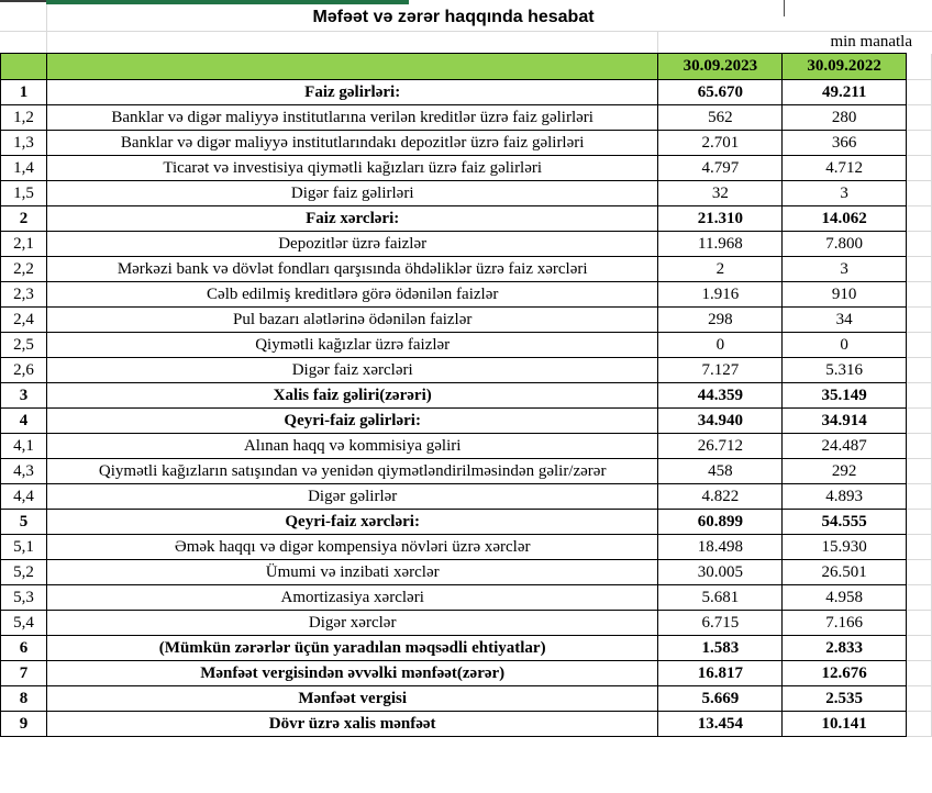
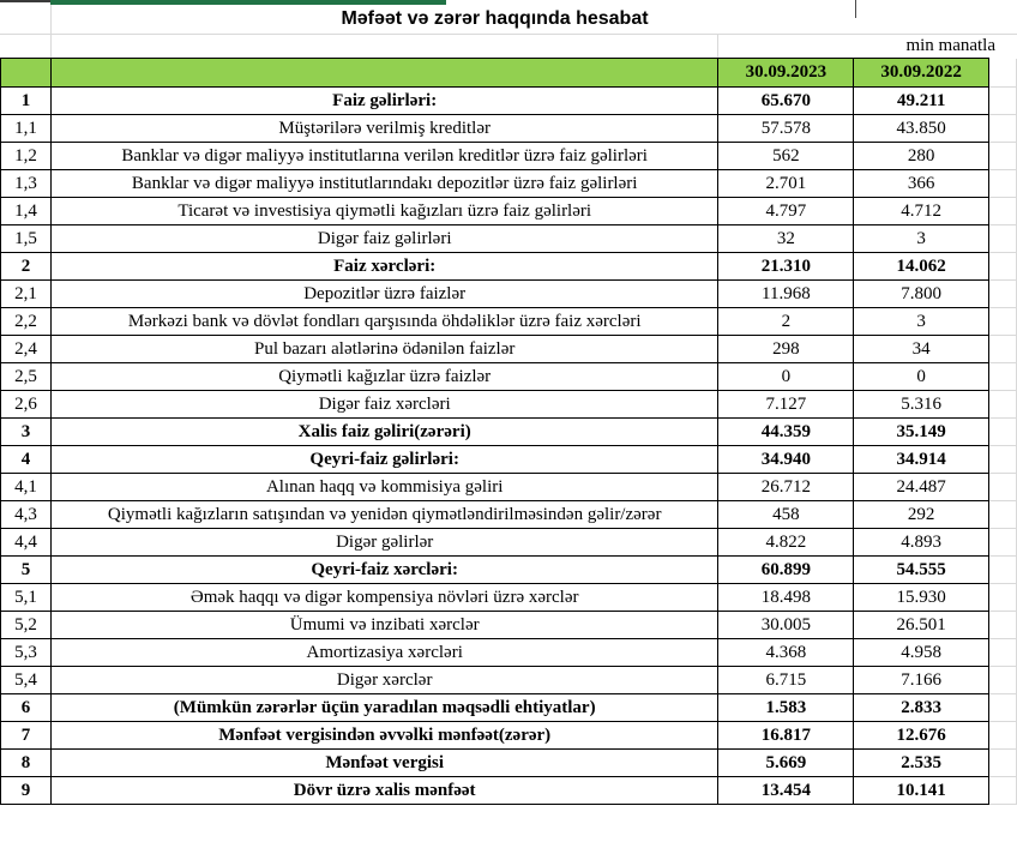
  Məfəət və zərər haqqında hesabat
  min manatla
  		30.09.2023	30.09.2022
  1	Faiz gəlirləri:	65.670	49.211
+ 1,1	Müştərilərə verilmiş kreditlər	57.578	43.850
  1,2	Banklar və digər maliyyə institutlarına verilən kreditlər üzrə faiz gəlirləri	562	280
  1,3	Banklar və digər maliyyə institutlarındakı depozitlər üzrə faiz gəlirləri	2.701	366
  1,4	Ticarət və investisiya qiymətli kağızları üzrə faiz gəlirləri	4.797	4.712
  1,5	Digər faiz gəlirləri	32	3
  2	Faiz xərcləri:	21.310	14.062
  2,1	Depozitlər üzrə faizlər	11.968	7.800
  2,2	Mərkəzi bank və dövlət fondları qarşısında öhdəliklər üzrə faiz xərcləri	2	3
- 2,3	Cəlb edilmiş kreditlərə görə ödənilən faizlər	1.916	910
  2,4	Pul bazarı alətlərinə ödənilən faizlər	298	34
  2,5	Qiymətli kağızlar üzrə faizlər	0	0
  2,6	Digər faiz xərcləri	7.127	5.316
  3	Xalis faiz gəliri(zərəri)	44.359	35.149
  4	Qeyri-faiz gəlirləri:	34.940	34.914
  4,1	Alınan haqq və kommisiya gəliri	26.712	24.487
  4,3	Qiymətli kağızların satışından və yenidən qiymətləndirilməsindən gəlir/zərər	458	292
  4,4	Digər gəlirlər	4.822	4.893
  5	Qeyri-faiz xərcləri:	60.899	54.555
  5,1	Əmək haqqı və digər kompensiya növləri üzrə xərclər	18.498	15.930
  5,2	Ümumi və inzibati xərclər	30.005	26.501
- 5,3	Amortizasiya xərcləri	5.681	4.958
+ 5,3	Amortizasiya xərcləri	4.368	4.958
  5,4	Digər xərclər	6.715	7.166
  6	(Mümkün zərərlər üçün yaradılan məqsədli ehtiyatlar)	1.583	2.833
  7	Mənfəət vergisindən əvvəlki mənfəət(zərər)	16.817	12.676
  8	Mənfəət vergisi	5.669	2.535
  9	Dövr üzrə xalis mənfəət	13.454	10.141
